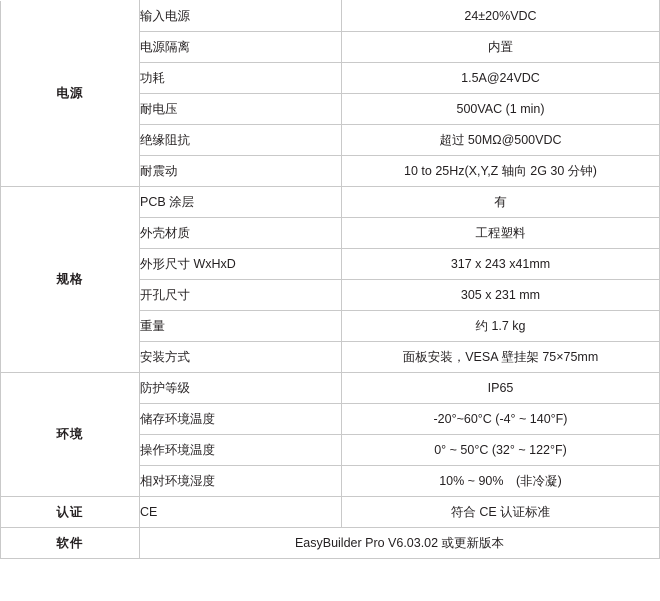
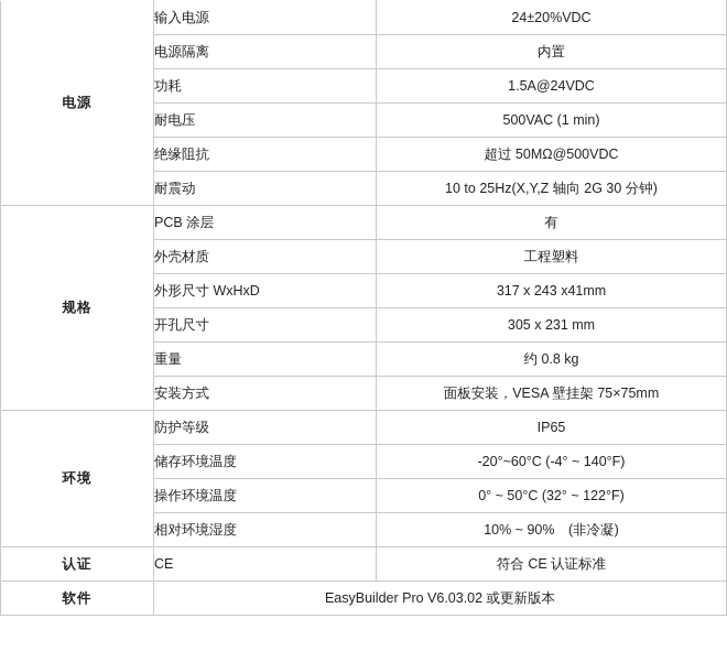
  电源	输入电源	24±20%VDC
  电源隔离	内置
  功耗	1.5A@24VDC
  耐电压	500VAC (1 min)
  绝缘阻抗	超过 50MΩ@500VDC
  耐震动	10 to 25Hz(X,Y,Z 轴向 2G 30 分钟)
  规格	PCB 涂层	有
  外壳材质	工程塑料
  外形尺寸 WxHxD	317 x 243 x41mm
  开孔尺寸	305 x 231 mm
- 重量	约 1.7 kg
+ 重量	约 0.8 kg
  安装方式	面板安装，VESA 壁挂架 75×75mm
  环境	防护等级	IP65
  储存环境温度	-20°~60°C (-4° ~ 140°F)
  操作环境温度	0° ~ 50°C (32° ~ 122°F)
  相对环境湿度	10% ~ 90% (非冷凝)
  认证	CE	符合 CE 认证标准
  软件	EasyBuilder Pro V6.03.02 或更新版本
